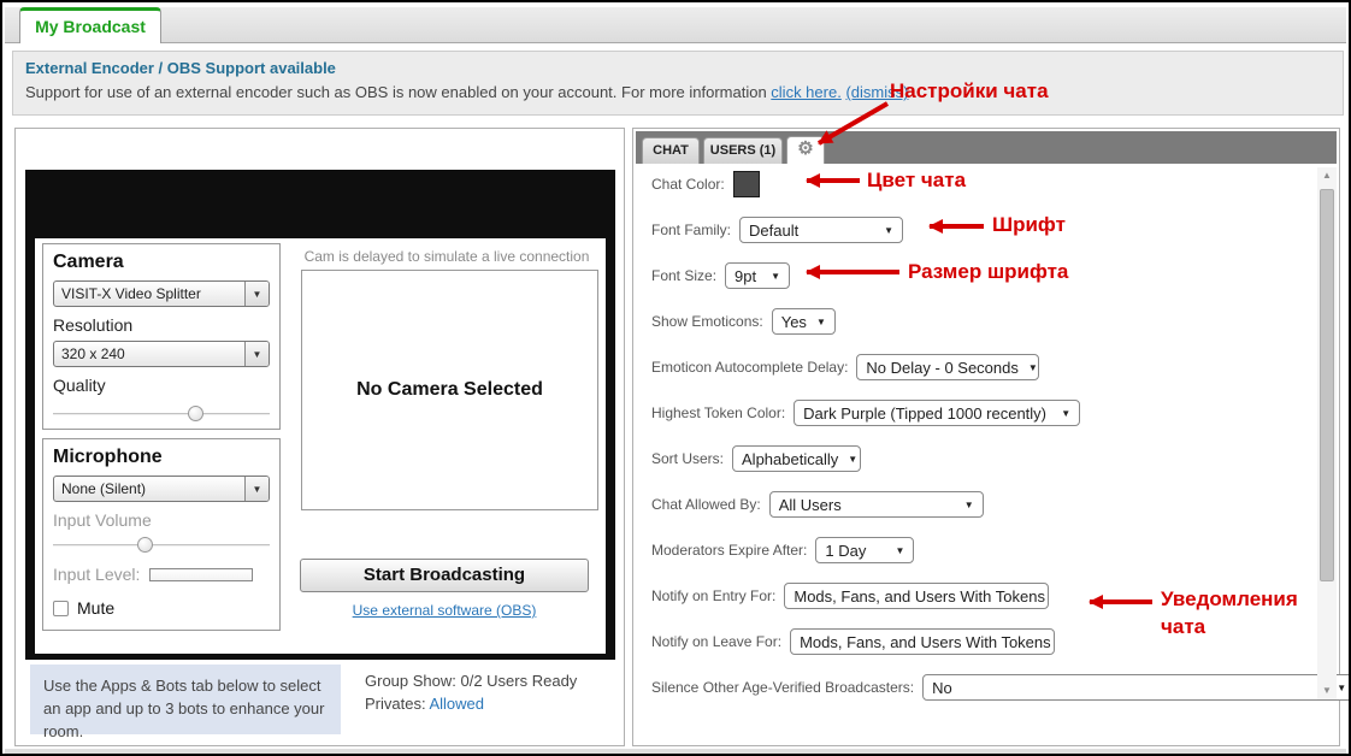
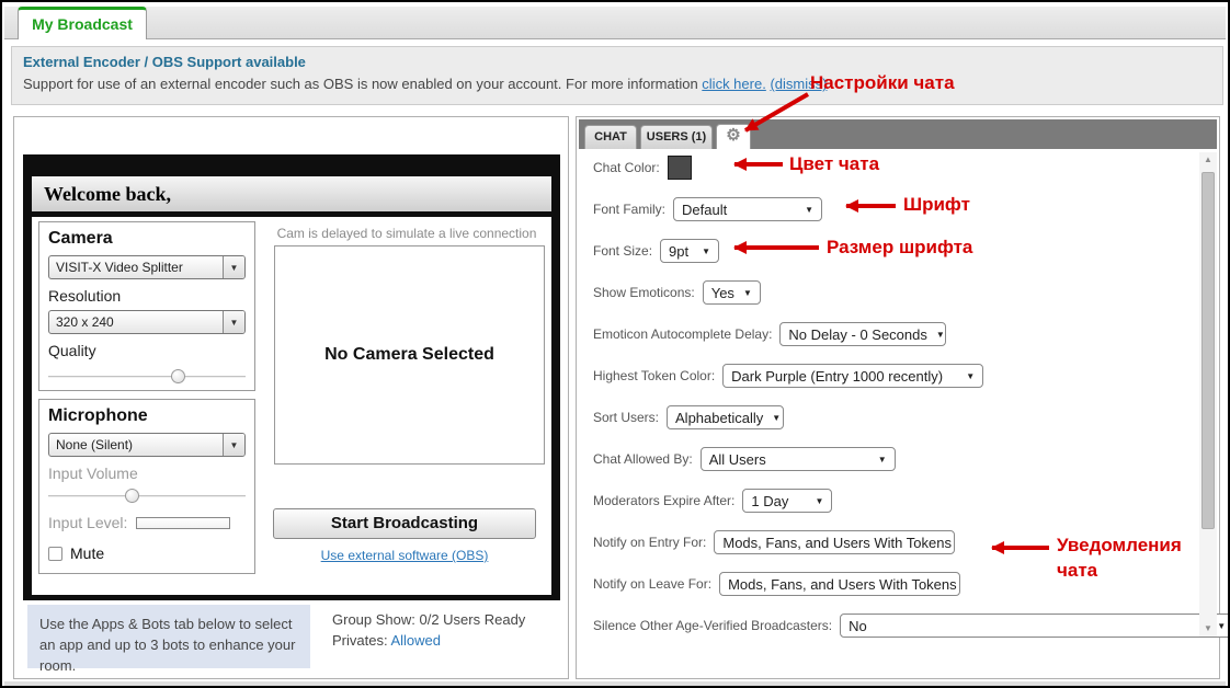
  My Broadcast
  External Encoder / OBS Support available
  Support for use of an external encoder such as OBS is now enabled on your account. For more information click here. (dismiss)
+ Welcome back,
  Camera
  VISIT-X Video Splitter
  ▼
  Resolution
  320 x 240
  ▼
  Quality
  Microphone
  None (Silent)
  ▼
  Input Volume
  Input Level:
  Mute
  Cam is delayed to simulate a live connection
  No Camera Selected
  Start Broadcasting
  Use external software (OBS)
  Use the Apps & Bots tab below to select an app and up to 3 bots to enhance your room.
  Group Show: 0/2 Users Ready
  Privates: Allowed
  CHAT
  USERS (1)
  ⚙
  Chat Color:
  Font Family:
  Default
  ▼
  Font Size:
  9pt
  ▼
  Show Emoticons:
  Yes
  ▼
  Emoticon Autocomplete Delay:
  No Delay - 0 Seconds
  ▼
  Highest Token Color:
- Dark Purple (Tipped 1000 recently)
+ Dark Purple (Entry 1000 recently)
  ▼
  Sort Users:
  Alphabetically
  ▼
  Chat Allowed By:
  All Users
  ▼
  Moderators Expire After:
  1 Day
  ▼
  Notify on Entry For:
  Mods, Fans, and Users With Tokens
  Notify on Leave For:
  Mods, Fans, and Users With Tokens
  Silence Other Age-Verified Broadcasters:
  No
  ▼
  ▲
  ▼
  Настройки чата
  Цвет чата
  Шрифт
  Размер шрифта
  Уведомления
  чата
